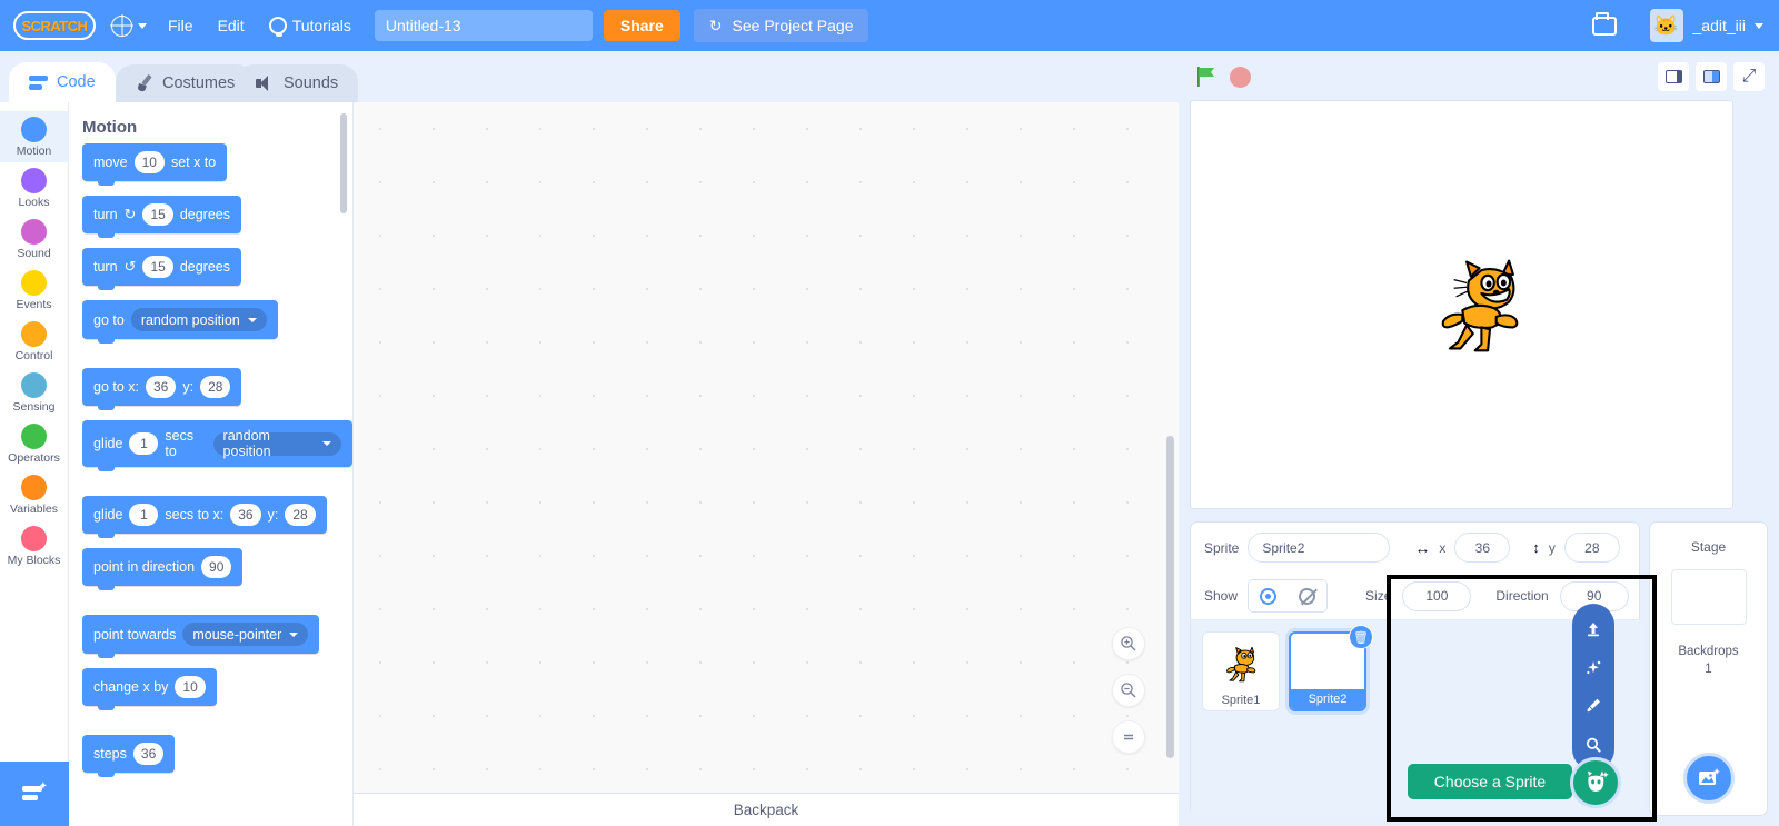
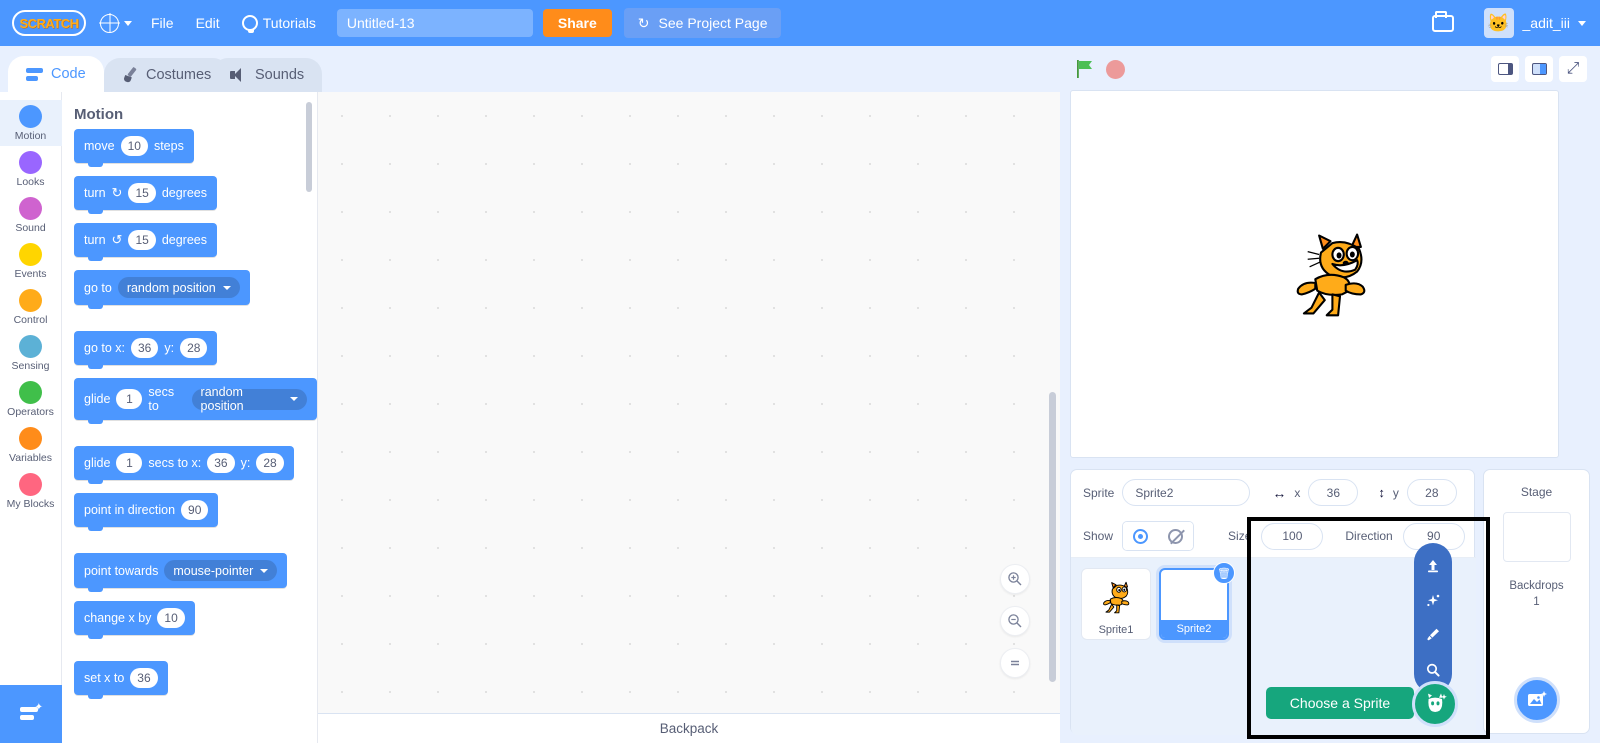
  SCRATCH
  File
  Edit
  Tutorials
  Untitled-13
  Share
  ↻
  See Project Page
  🐱
  _adit_iii
  Code
  Costumes
  Sounds
  Motion
  Looks
  Sound
  Events
  Control
  Sensing
  Operators
  Variables
  My Blocks
  ✦
  Motion
  move
  10
- set x to
+ steps
  turn
  ↻
  15
  degrees
  turn
  ↺
  15
  degrees
  go to
  random position
  go to x:
  36
  y:
  28
  glide
  1
  secs to
  random position
  glide
  1
  secs to x:
  36
  y:
  28
  point in direction
  90
  point towards
  mouse-pointer
  change x by
  10
- steps
+ set x to
  36
  Backpack
  ⤢
  Sprite
  Sprite2
  ↔
  x
  36
  ↕
  y
  28
  Show
  Size
  100
  Direction
  90
  Sprite1
  🗑
  Sprite2
  Choose a Sprite
  Stage
  Backdrops
  1
